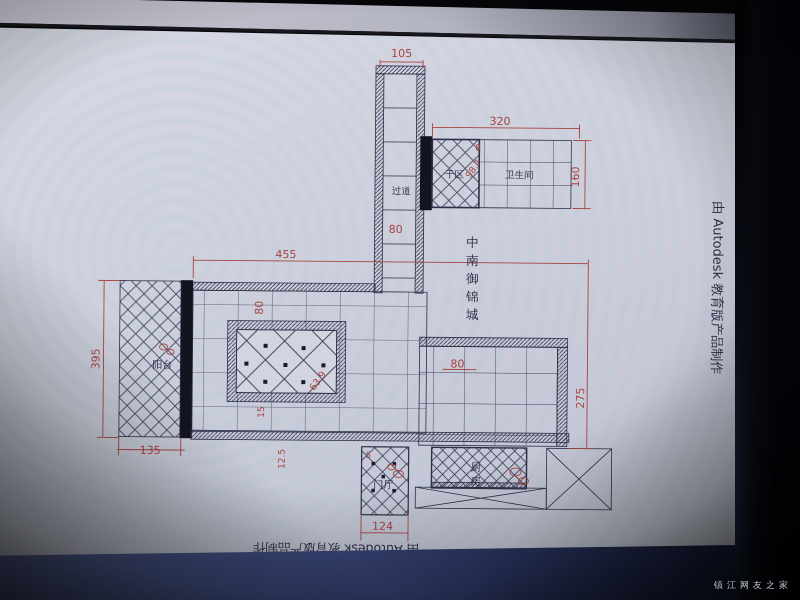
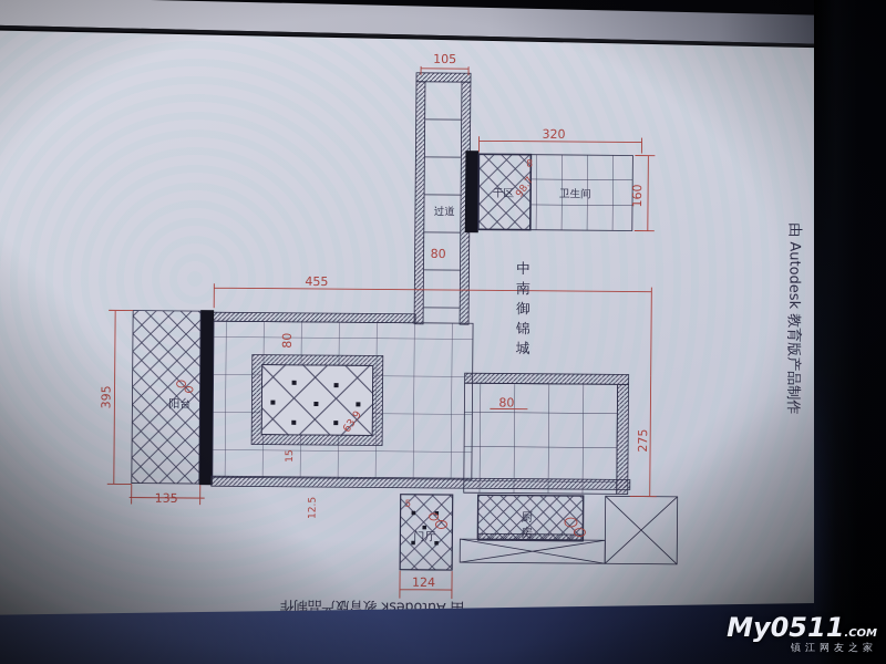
+ My0511.COM
  镇江网友之家
